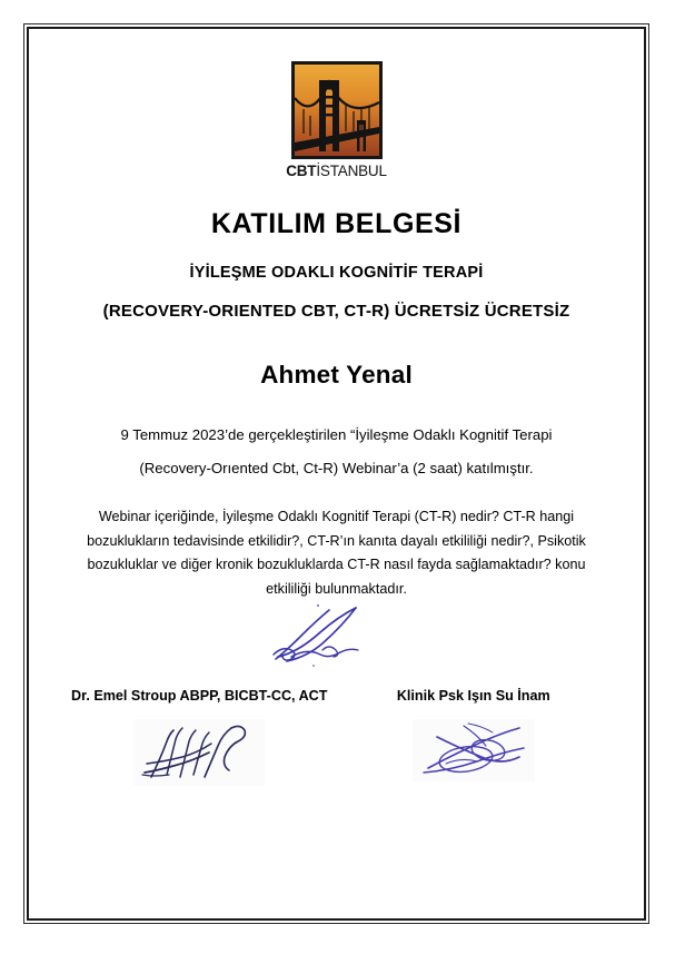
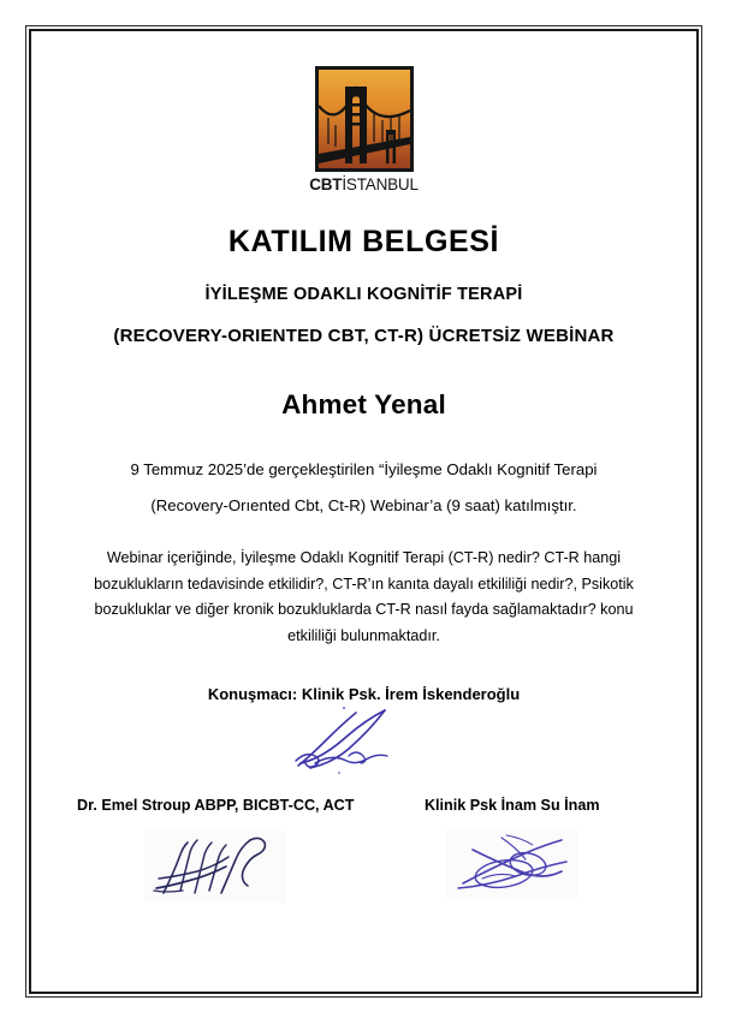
  CBTİSTANBUL
  KATILIM BELGESİ
  İYİLEŞME ODAKLI KOGNİTİF TERAPİ
- (RECOVERY-ORIENTED CBT, CT-R) ÜCRETSİZ ÜCRETSİZ
+ (RECOVERY-ORIENTED CBT, CT-R) ÜCRETSİZ WEBİNAR
  Ahmet Yenal
- 9 Temmuz 2023’de gerçekleştirilen “İyileşme Odaklı Kognitif Terapi
+ 9 Temmuz 2025’de gerçekleştirilen “İyileşme Odaklı Kognitif Terapi
- (Recovery-Orıented Cbt, Ct-R) Webinar’a (2 saat) katılmıştır.
+ (Recovery-Orıented Cbt, Ct-R) Webinar’a (9 saat) katılmıştır.
  Webinar içeriğinde, İyileşme Odaklı Kognitif Terapi (CT-R) nedir? CT-R hangi bozuklukların tedavisinde etkilidir?, CT-R’ın kanıta dayalı etkililiği nedir?, Psikotik bozukluklar ve diğer kronik bozukluklarda CT-R nasıl fayda sağlamaktadır? konu etkililiği bulunmaktadır.
+ Konuşmacı: Klinik Psk. İrem İskenderoğlu
  Dr. Emel Stroup ABPP, BICBT-CC, ACT
- Klinik Psk Işın Su İnam
+ Klinik Psk İnam Su İnam
